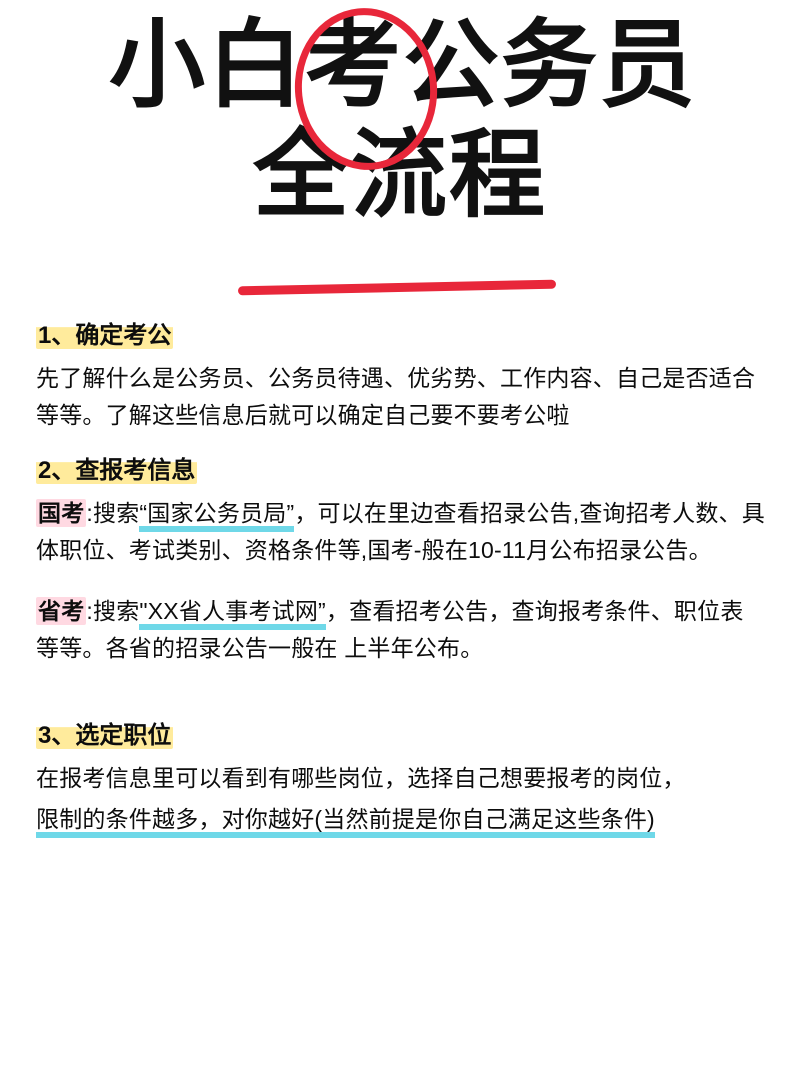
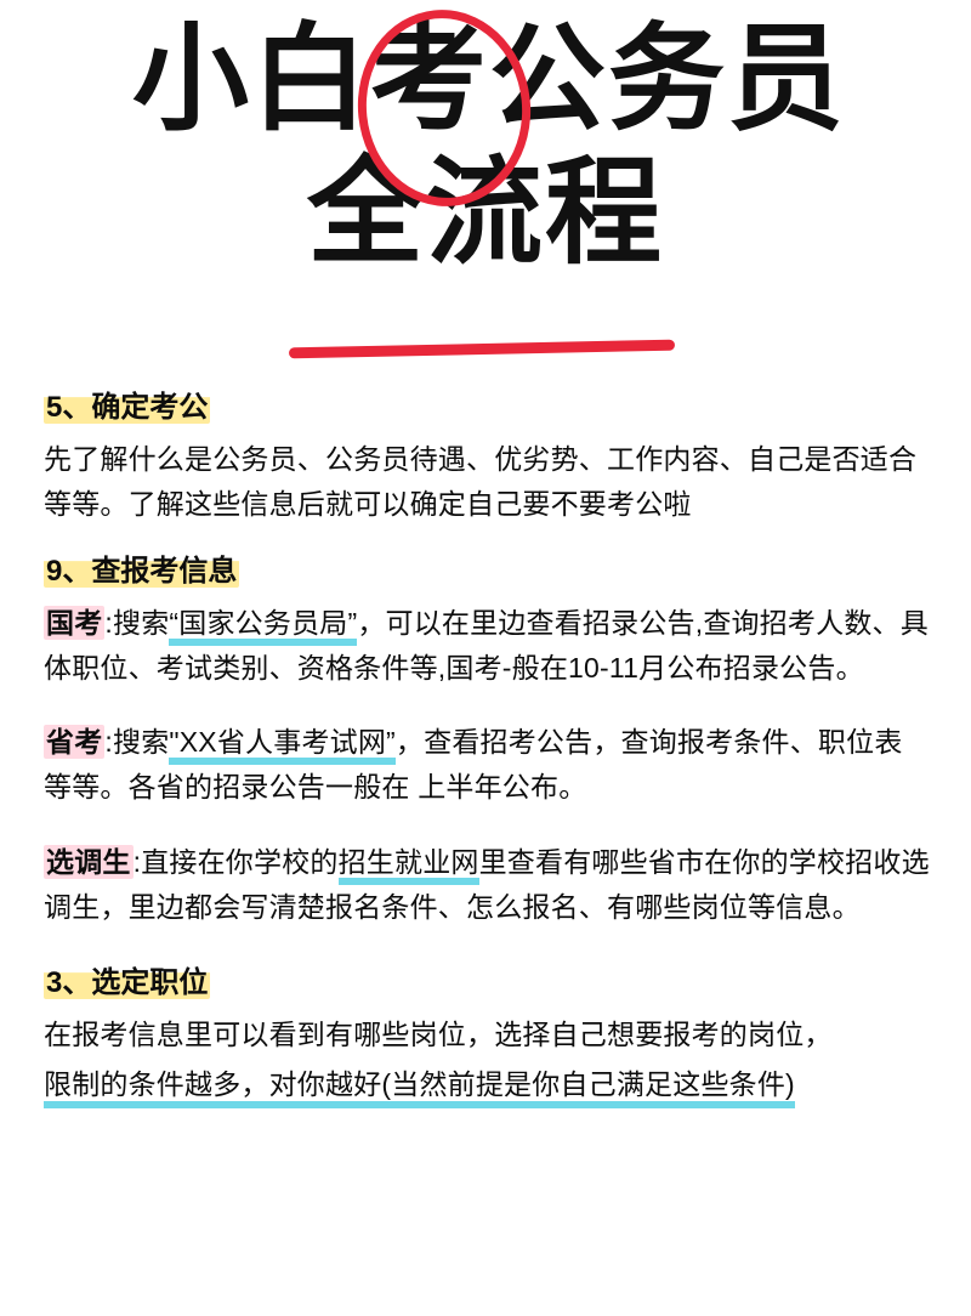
  小白考公务员
  全流程
- 1、确定考公
+ 5、确定考公
  先了解什么是公务员、公务员待遇、优劣势、工作内容、自己是否适合等等。了解这些信息后就可以确定自己要不要考公啦
- 2、查报考信息
+ 9、查报考信息
  国考:搜索“国家公务员局”，可以在里边查看招录公告,查询招考人数、具体职位、考试类别、资格条件等,国考-般在10-11月公布招录公告。
  省考:搜索"XX省人事考试网”，查看招考公告，查询报考条件、职位表等等。各省的招录公告一般在 上半年公布。
+ 选调生:直接在你学校的招生就业网里查看有哪些省市在你的学校招收选调生，里边都会写清楚报名条件、怎么报名、有哪些岗位等信息。
  3、选定职位
  在报考信息里可以看到有哪些岗位，选择自己想要报考的岗位，
  限制的条件越多，对你越好(当然前提是你自己满足这些条件)
